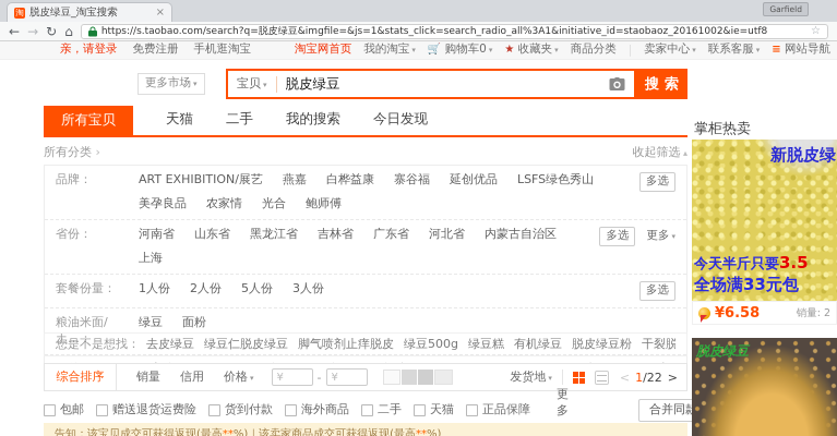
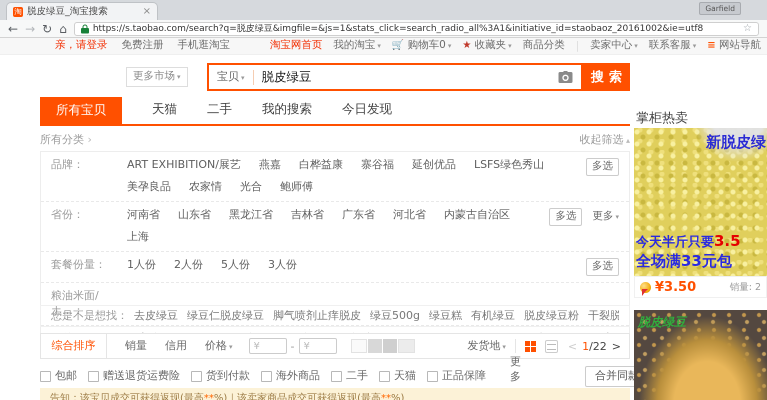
  脱皮绿豆_淘宝搜索
  ×
  Garfield
  ←
  →
  ↻
  ⌂
  https://s.taobao.com/search?q=脱皮绿豆&imgfile=&js=1&stats_click=search_radio_all%3A1&initiative_id=staobaoz_20161002&ie=utf8
  ☆
  亲，请登录
  免费注册
  手机逛淘宝
  淘宝网首页
  我的淘宝
  🛒 购物车0
  ★ 收藏夹
  商品分类
  卖家中心
  联系客服
  ≡ 网站导航
  更多市场
  宝贝
  脱皮绿豆
  搜索
  掌柜热卖
  所有宝贝
  天猫
  二手
  我的搜索
  今日发现
  所有分类
  收起筛选
  品牌：
  ART EXHIBITION/展艺
  燕嘉
  白桦益康
  寨谷福
  延创优品
  LSFS绿色秀山
  美孕良品
  农家情
  光合
  鲍师傅
  多选
  省份：
  河南省
  山东省
  黑龙江省
  吉林省
  广东省
  河北省
  内蒙古自治区
  上海
  多选
  更多
  套餐份量：
  1人份
  2人份
  5人份
  3人份
  多选
  粮油米面/土…：
- 绿豆
- 面粉
  您是不是想找：
  去皮绿豆
  绿豆仁脱皮绿豆
  脚气喷剂止痒脱皮
  绿豆500g
  绿豆糕
  有机绿豆
  脱皮绿豆粉
  干裂脱
  综合排序
  销量
  信用
  价格
  ¥
  -
  ¥
  发货地
  <
  1/22
  >
  包邮
  赠送退货运费险
  货到付款
  海外商品
  二手
  天猫
  正品保障
  更多
  告知：该宝贝成交可获得返现(最高**%)｜该卖家商品成交可获得返现(最高**%)
  新脱皮绿
  今天半斤只要3.5
  全场满33元包
- ¥6.58
+ ¥3.50
  销量: 2
  脱皮绿豆
